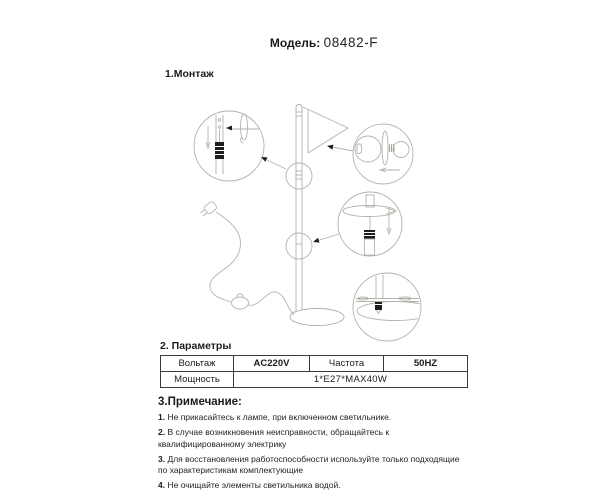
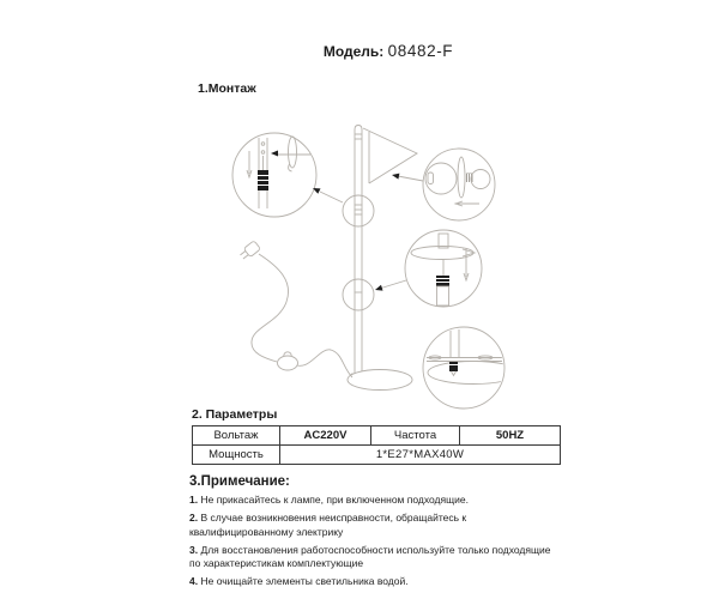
  Модель: 08482-F
  1.Монтаж
  2. Параметры
  Вольтаж	AC220V	Частота	50HZ
  Мощность	1*E27*MAX40W
  3.Примечание:
- 1. Не прикасайтесь к лампе, при включенном светильнике.
+ 1. Не прикасайтесь к лампе, при включенном подходящие.
  2. В случае возникновения неисправности, обращайтесь к квалифицированному электрику
  3. Для восстановления работоспособности используйте только подходящие по характеристикам комплектующие
  4. Не очищайте элементы светильника водой.
